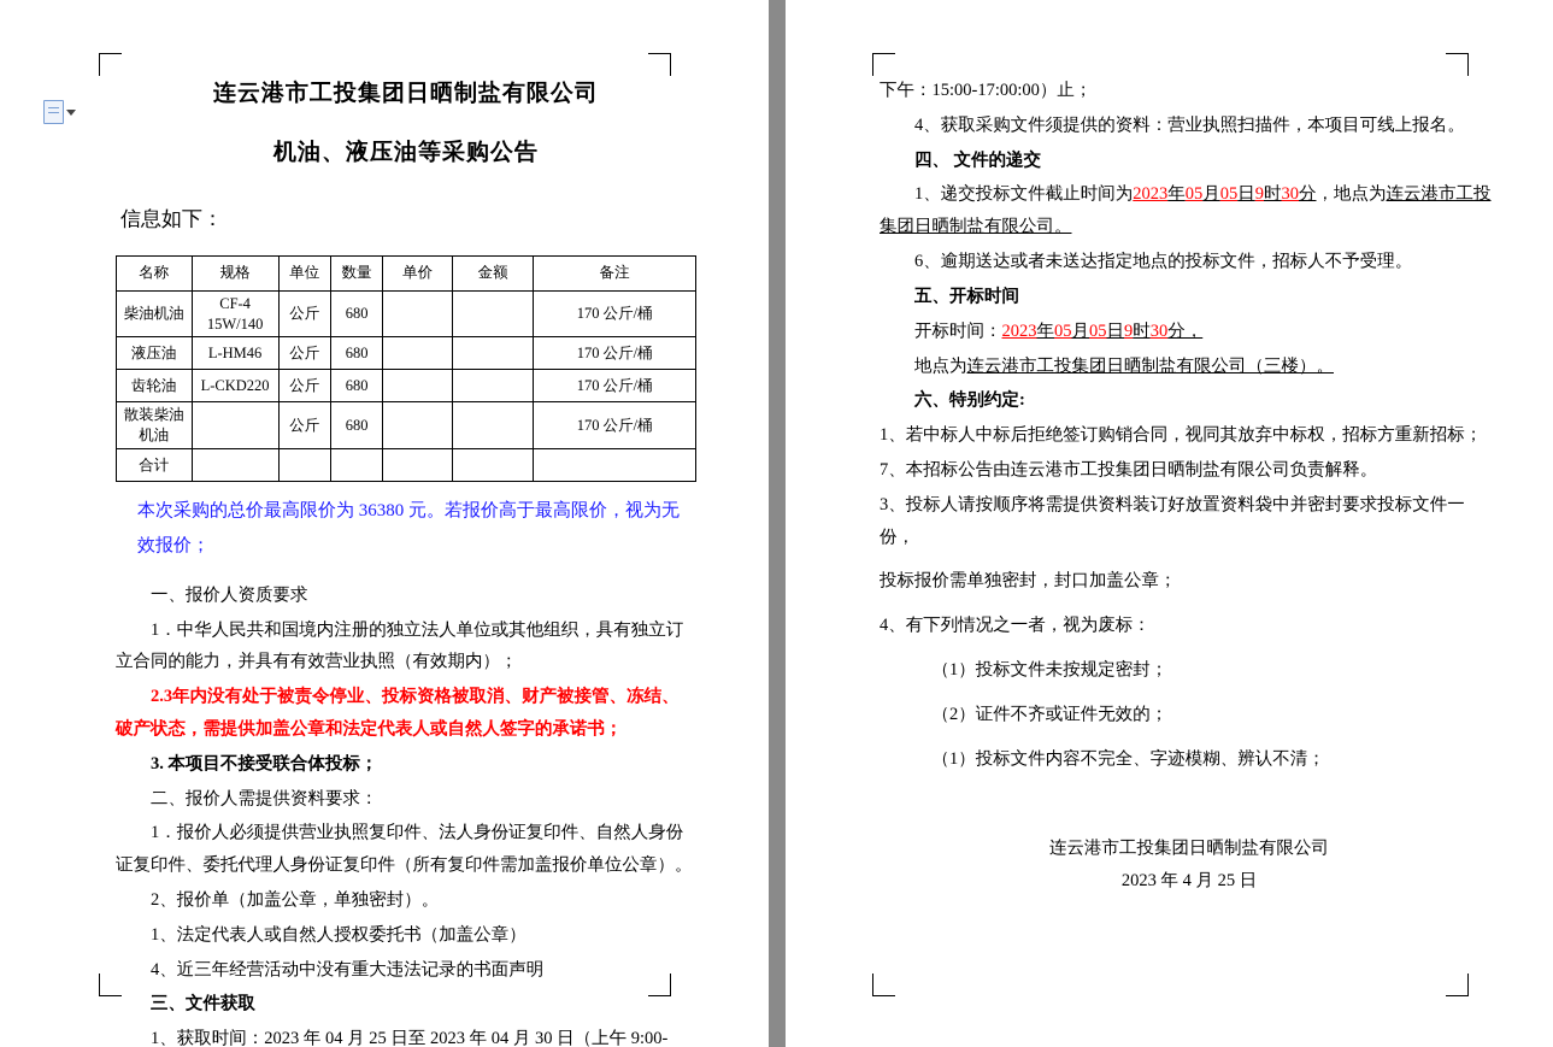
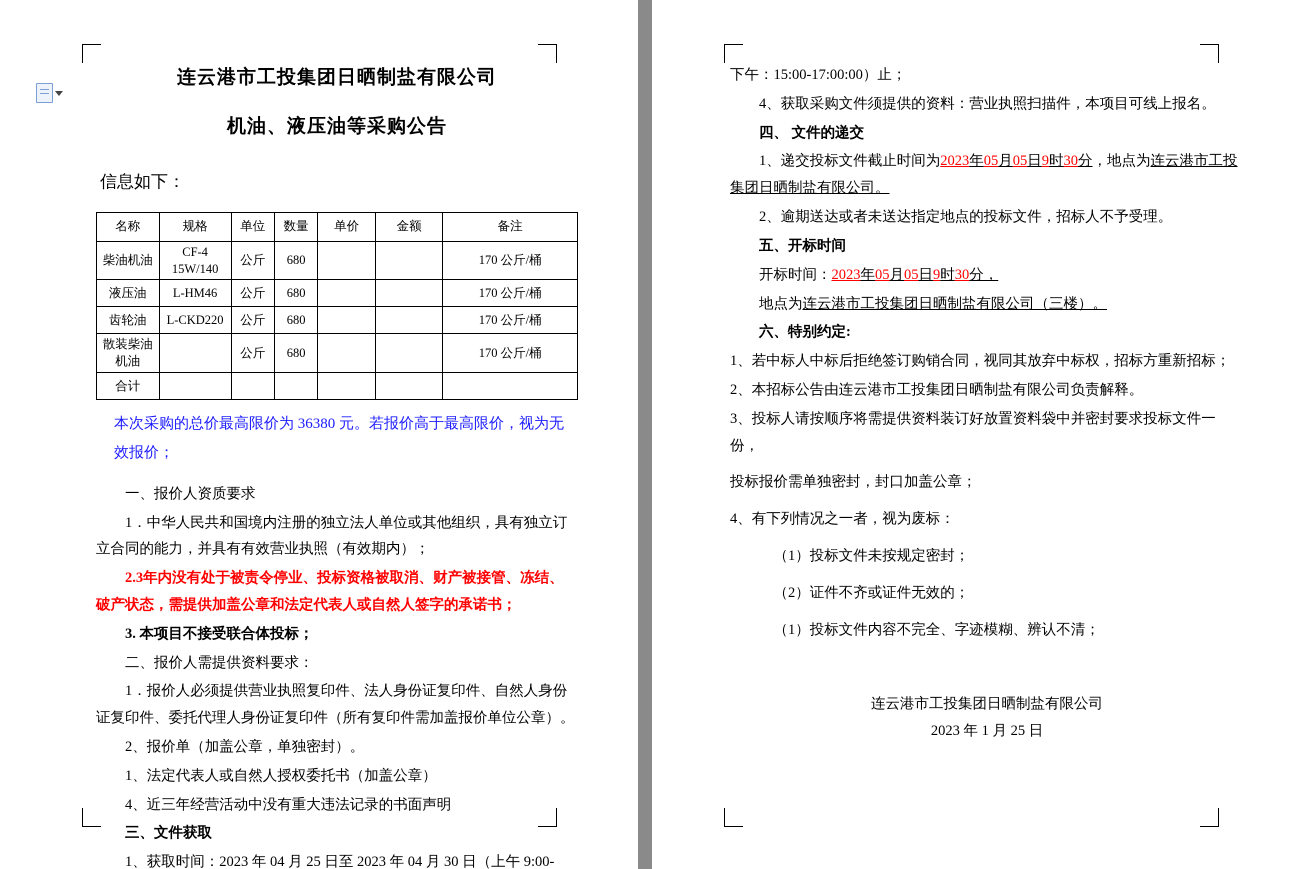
  连云港市工投集团日晒制盐有限公司
  机油、液压油等采购公告
  信息如下：
  名称	规格	单位	数量	单价	金额	备注
  柴油机油	CF-4 15W/140	公斤	680			170 公斤/桶
  液压油	L-HM46	公斤	680			170 公斤/桶
  齿轮油	L-CKD220	公斤	680			170 公斤/桶
  散装柴油机油		公斤	680			170 公斤/桶
  合计
  本次采购的总价最高限价为 36380 元。若报价高于最高限价，视为无效报价；
  一、报价人资质要求
  1．中华人民共和国境内注册的独立法人单位或其他组织，具有独立订立合同的能力，并具有有效营业执照（有效期内）；
  2.3年内没有处于被责令停业、投标资格被取消、财产被接管、冻结、破产状态，需提供加盖公章和法定代表人或自然人签字的承诺书；
  3. 本项目不接受联合体投标；
  二、报价人需提供资料要求：
  1．报价人必须提供营业执照复印件、法人身份证复印件、自然人身份证复印件、委托代理人身份证复印件（所有复印件需加盖报价单位公章）。
  2、报价单（加盖公章，单独密封）。
  1、法定代表人或自然人授权委托书（加盖公章）
  4、近三年经营活动中没有重大违法记录的书面声明
  三、文件获取
  下午：15:00-17:00:00）止；
  4、获取采购文件须提供的资料：营业执照扫描件，本项目可线上报名。
  四、 文件的递交
  1、递交投标文件截止时间为2023年05月05日9时30分，地点为连云港市工投集团日晒制盐有限公司。
- 6、逾期送达或者未送达指定地点的投标文件，招标人不予受理。
+ 2、逾期送达或者未送达指定地点的投标文件，招标人不予受理。
  五、开标时间
  开标时间：2023年05月05日9时30分，
  地点为连云港市工投集团日晒制盐有限公司（三楼）。
  六、特别约定:
  1、若中标人中标后拒绝签订购销合同，视同其放弃中标权，招标方重新招标；
- 7、本招标公告由连云港市工投集团日晒制盐有限公司负责解释。
+ 2、本招标公告由连云港市工投集团日晒制盐有限公司负责解释。
  3、投标人请按顺序将需提供资料装订好放置资料袋中并密封要求投标文件一份，
  投标报价需单独密封，封口加盖公章；
  4、有下列情况之一者，视为废标：
  （1）投标文件未按规定密封；
  （2）证件不齐或证件无效的；
  （1）投标文件内容不完全、字迹模糊、辨认不清；
  连云港市工投集团日晒制盐有限公司
- 2023 年 4 月 25 日
+ 2023 年 1 月 25 日
